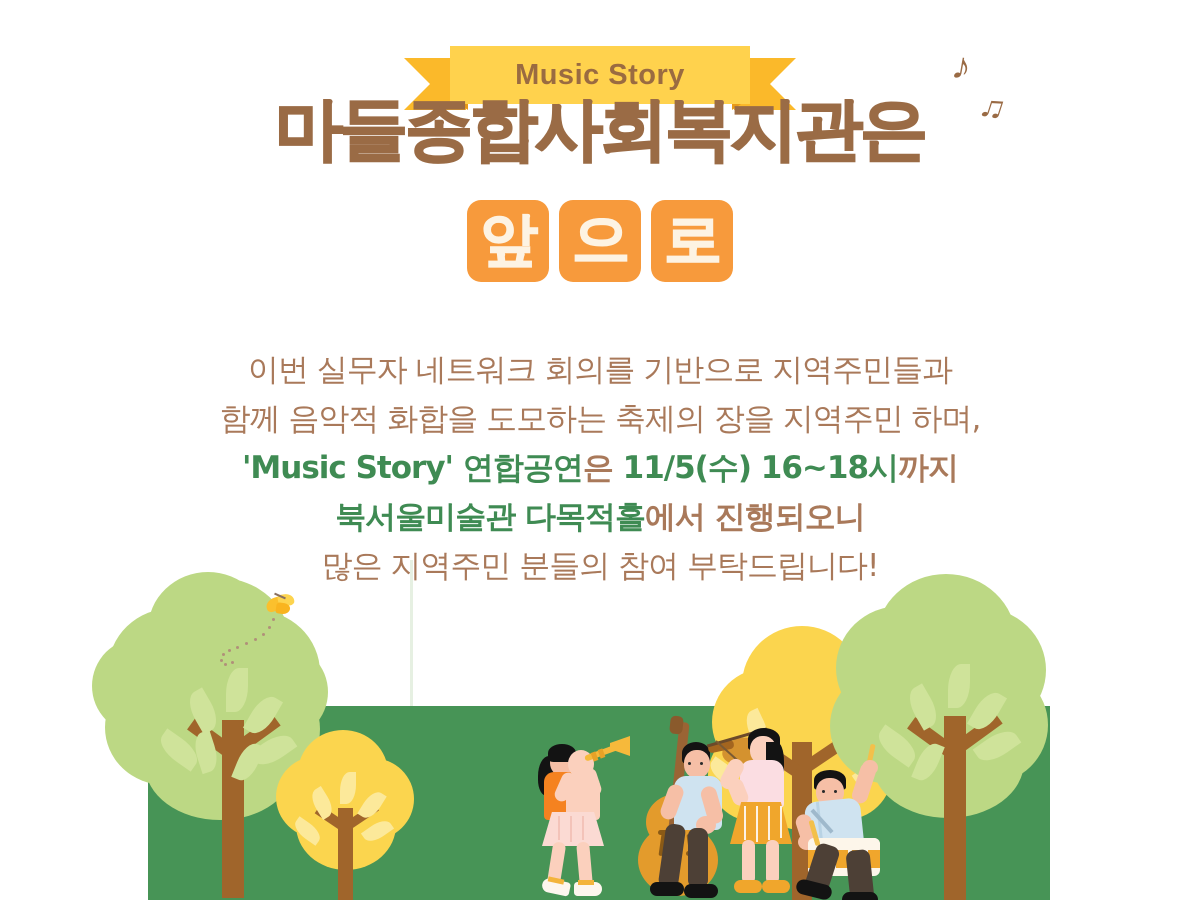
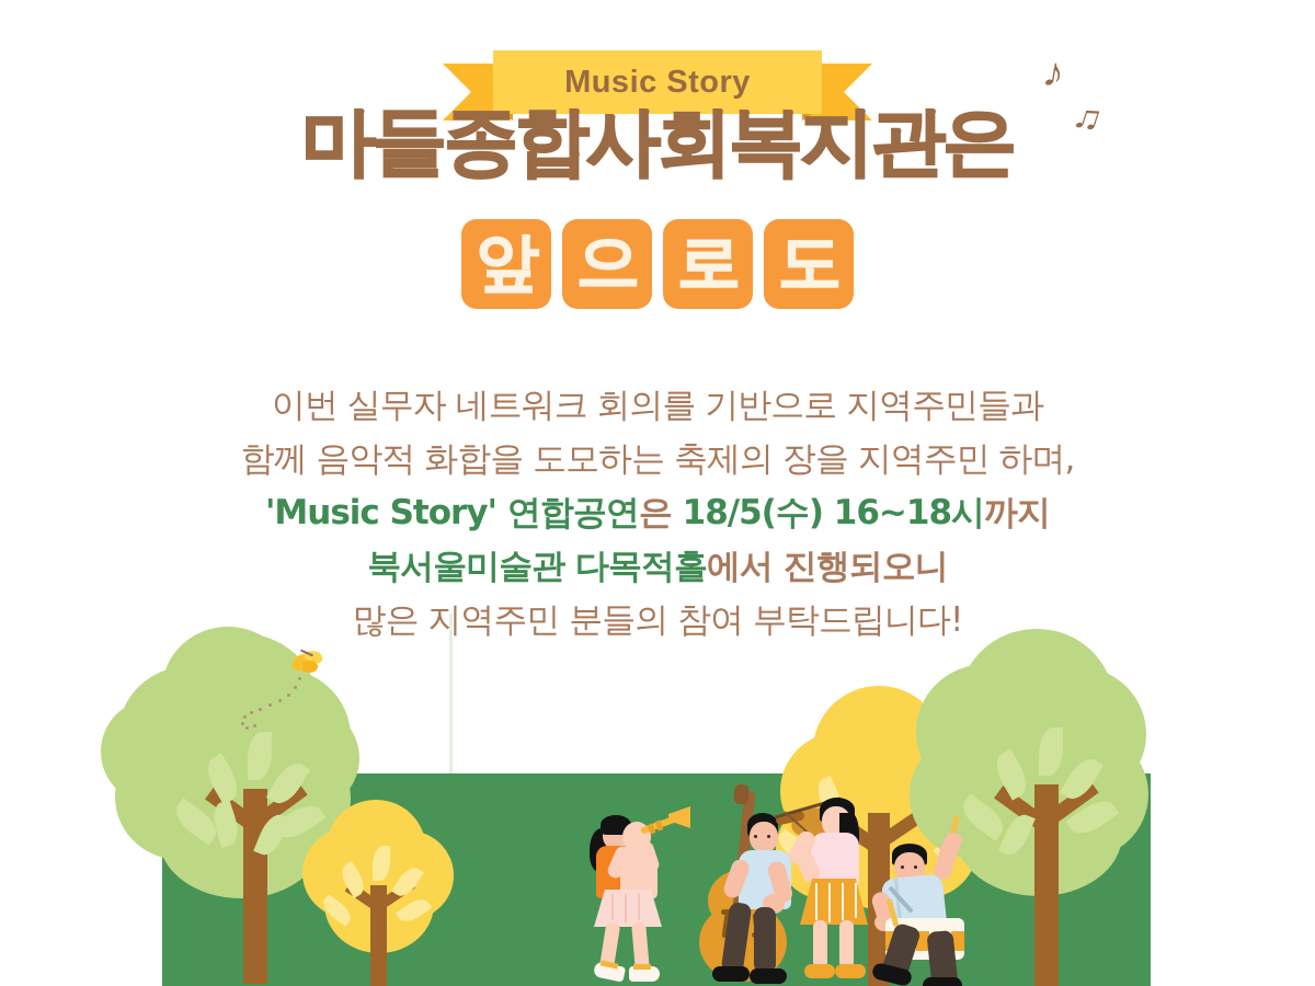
  Music Story
  마들종합사회복지관은
  앞
  으
  로
+ 도
  이번 실무자 네트워크 회의를 기반으로 지역주민들과
  함께 음악적 화합을 도모하는 축제의 장을 지역주민 하며,
- 'Music Story' 연합공연은 11/5(수) 16~18시까지
+ 'Music Story' 연합공연은 18/5(수) 16~18시까지
  북서울미술관 다목적홀에서 진행되오니
  많은 지역주민 분들의 참여 부탁드립니다!
